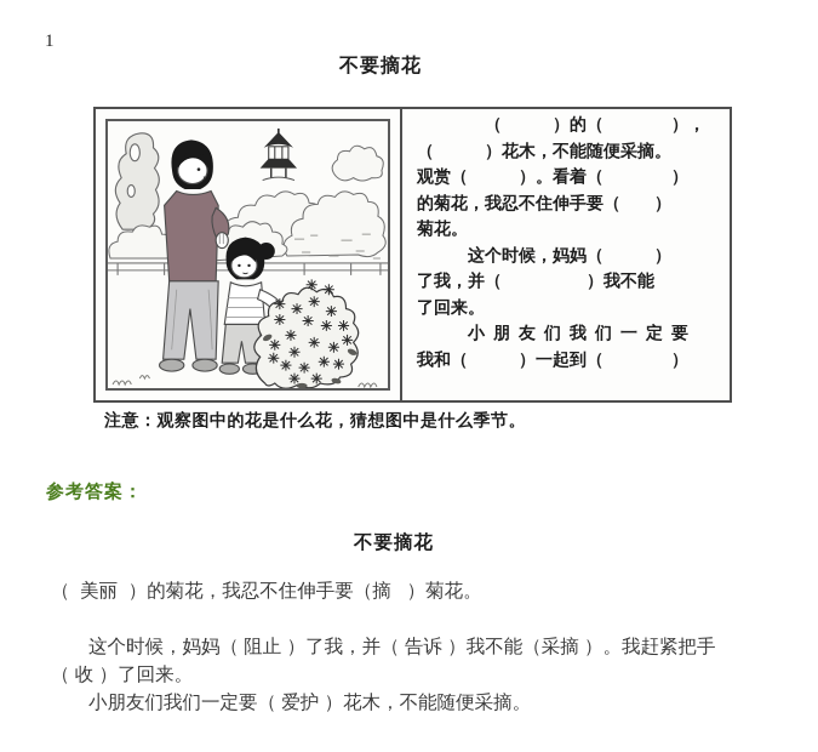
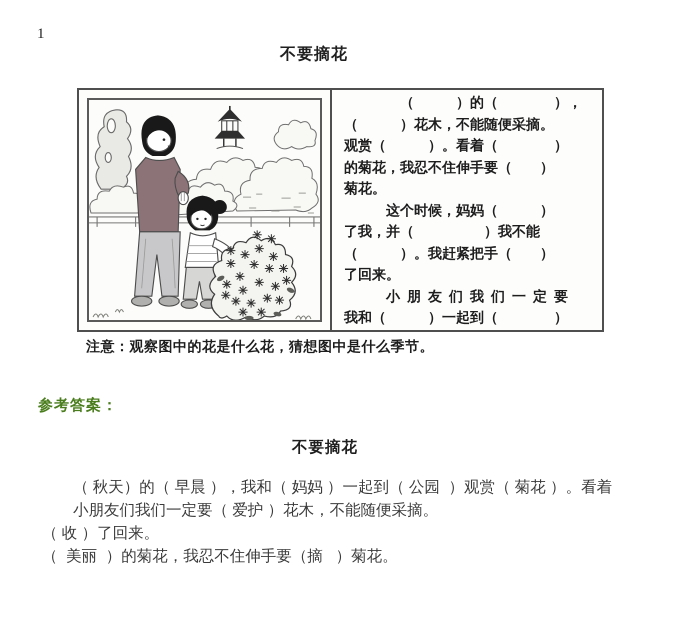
  1
  不要摘花
  （ ）的（ ），
  （ ）花木，不能随便采摘。
  观赏（ ）。看着（ ）
  的菊花，我忍不住伸手要（ ）
  菊花。
  这个时候，妈妈（ ）
  了我，并（ ）我不能
+ （ ）。我赶紧把手（ ）
  了回来。
  小 朋 友 们 我 们 一 定 要
  我和（ ）一起到（ ）
  注意：观察图中的花是什么花，猜想图中是什么季节。
  参考答案：
  不要摘花
+ （ 秋天）的（ 早晨 ），我和（ 妈妈 ）一起到（ 公园 ）观赏（ 菊花 ）。看着
- （ 美丽 ）的菊花，我忍不住伸手要（摘 ）菊花。
+ 小朋友们我们一定要（ 爱护 ）花木，不能随便采摘。
- 这个时候，妈妈（ 阻止 ）了我，并（ 告诉 ）我不能（采摘 ）。我赶紧把手
  （ 收 ）了回来。
- 小朋友们我们一定要（ 爱护 ）花木，不能随便采摘。
+ （ 美丽 ）的菊花，我忍不住伸手要（摘 ）菊花。
